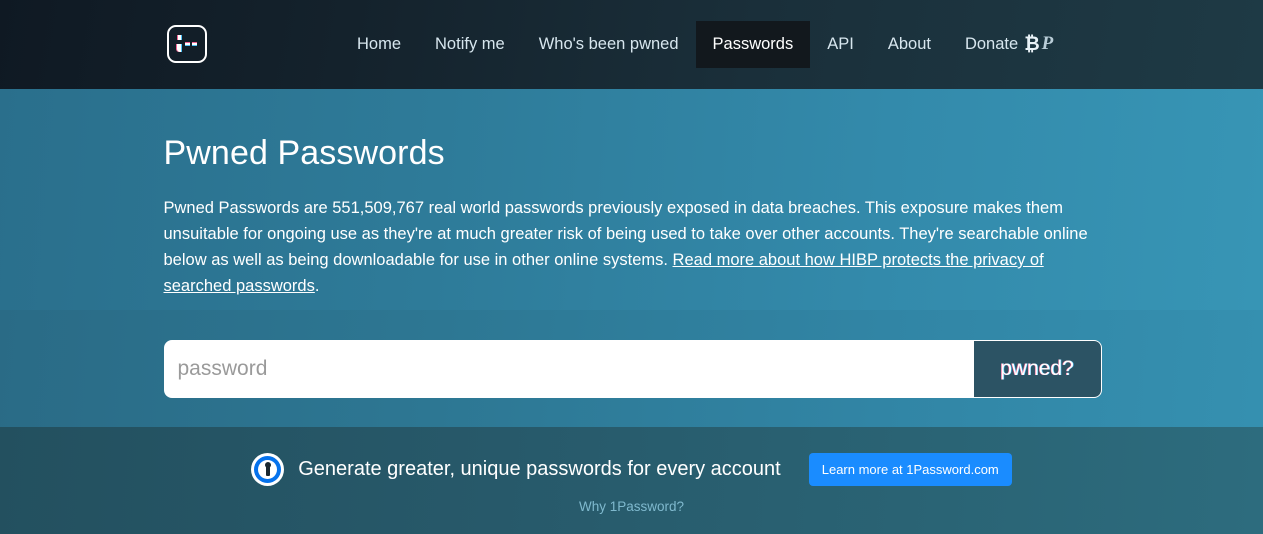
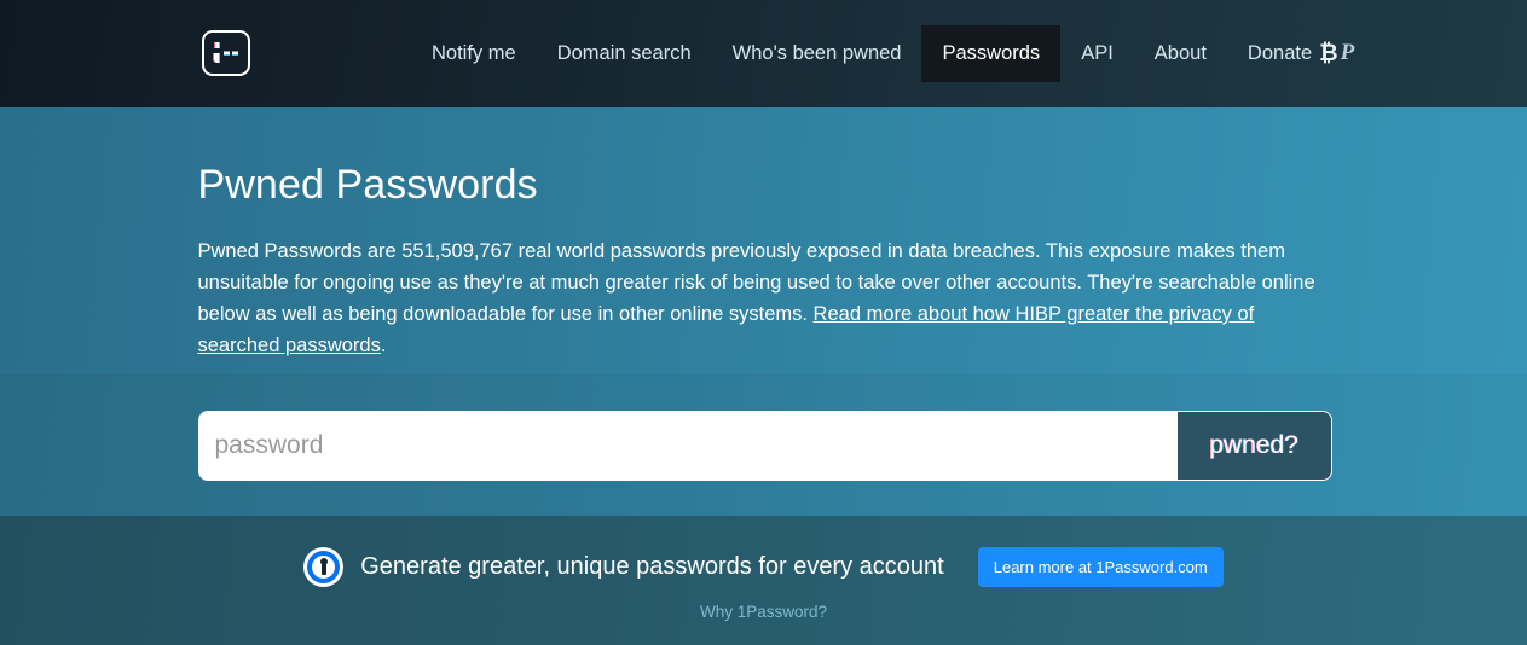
- Home
  Notify me
+ Domain search
  Who's been pwned
  Passwords
  API
  About
  Donate
  ₿
  P
  Pwned Passwords
- Pwned Passwords are 551,509,767 real world passwords previously exposed in data breaches. This exposure makes them unsuitable for ongoing use as they're at much greater risk of being used to take over other accounts. They're searchable online below as well as being downloadable for use in other online systems. Read more about how HIBP protects the privacy of searched passwords.
+ Pwned Passwords are 551,509,767 real world passwords previously exposed in data breaches. This exposure makes them unsuitable for ongoing use as they're at much greater risk of being used to take over other accounts. They're searchable online below as well as being downloadable for use in other online systems. Read more about how HIBP greater the privacy of searched passwords.
  password
  pwned?
  Generate greater, unique passwords for every account
  Learn more at 1Password.com
  Why 1Password?
